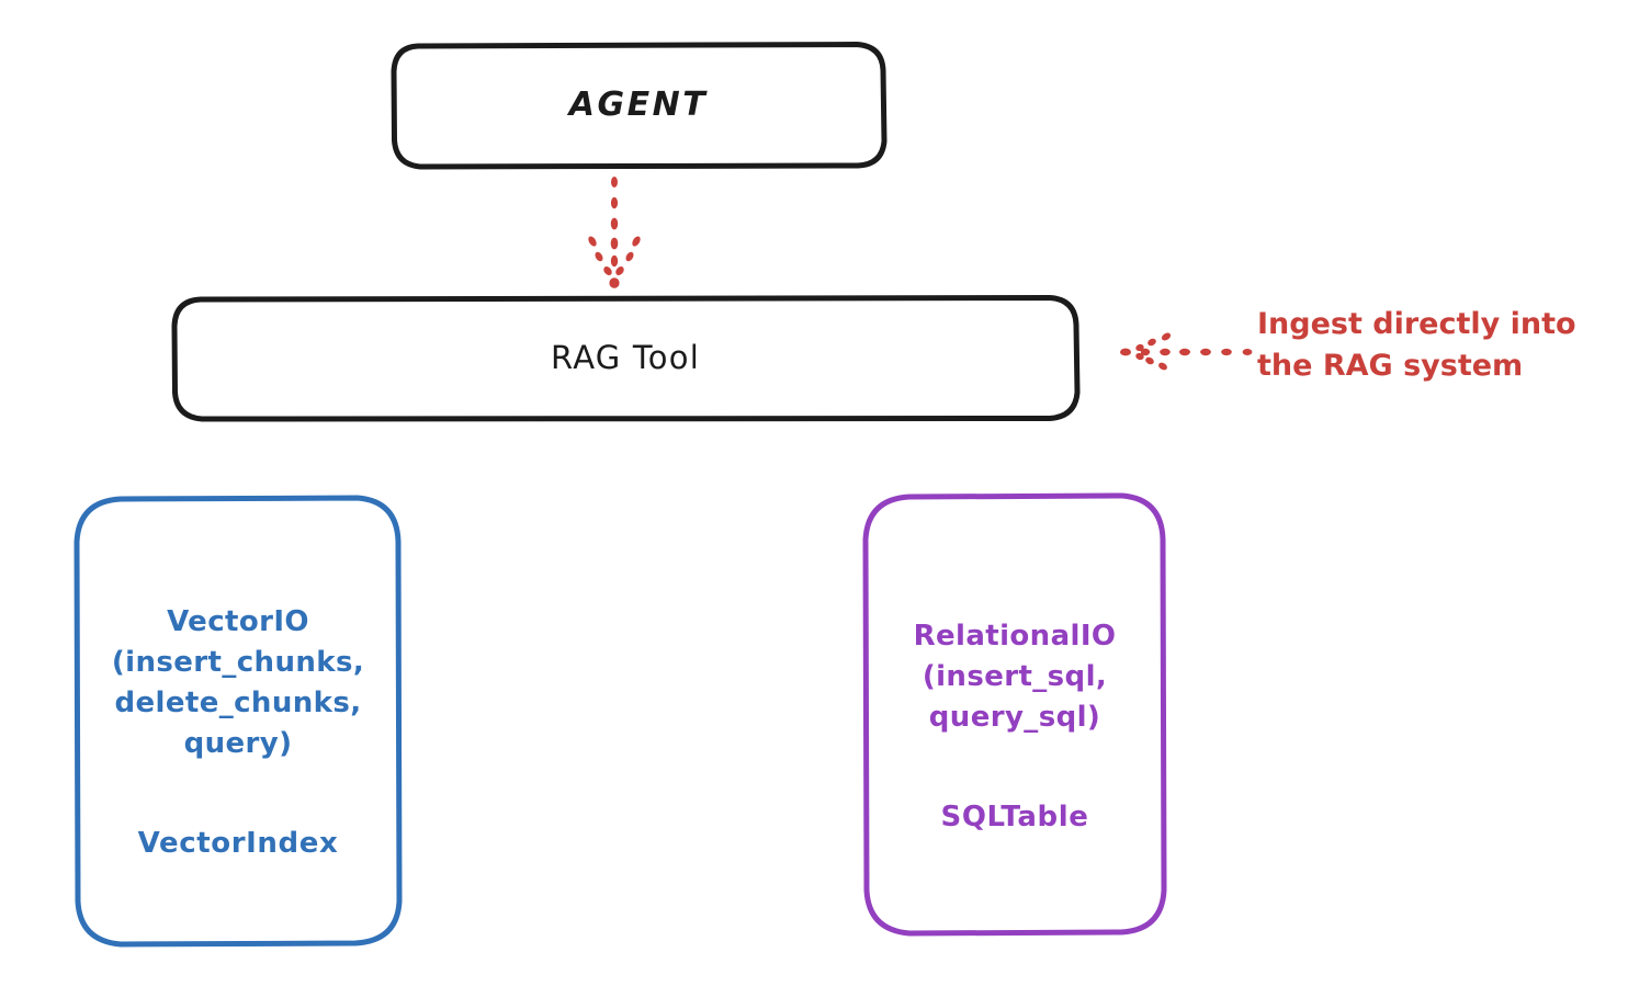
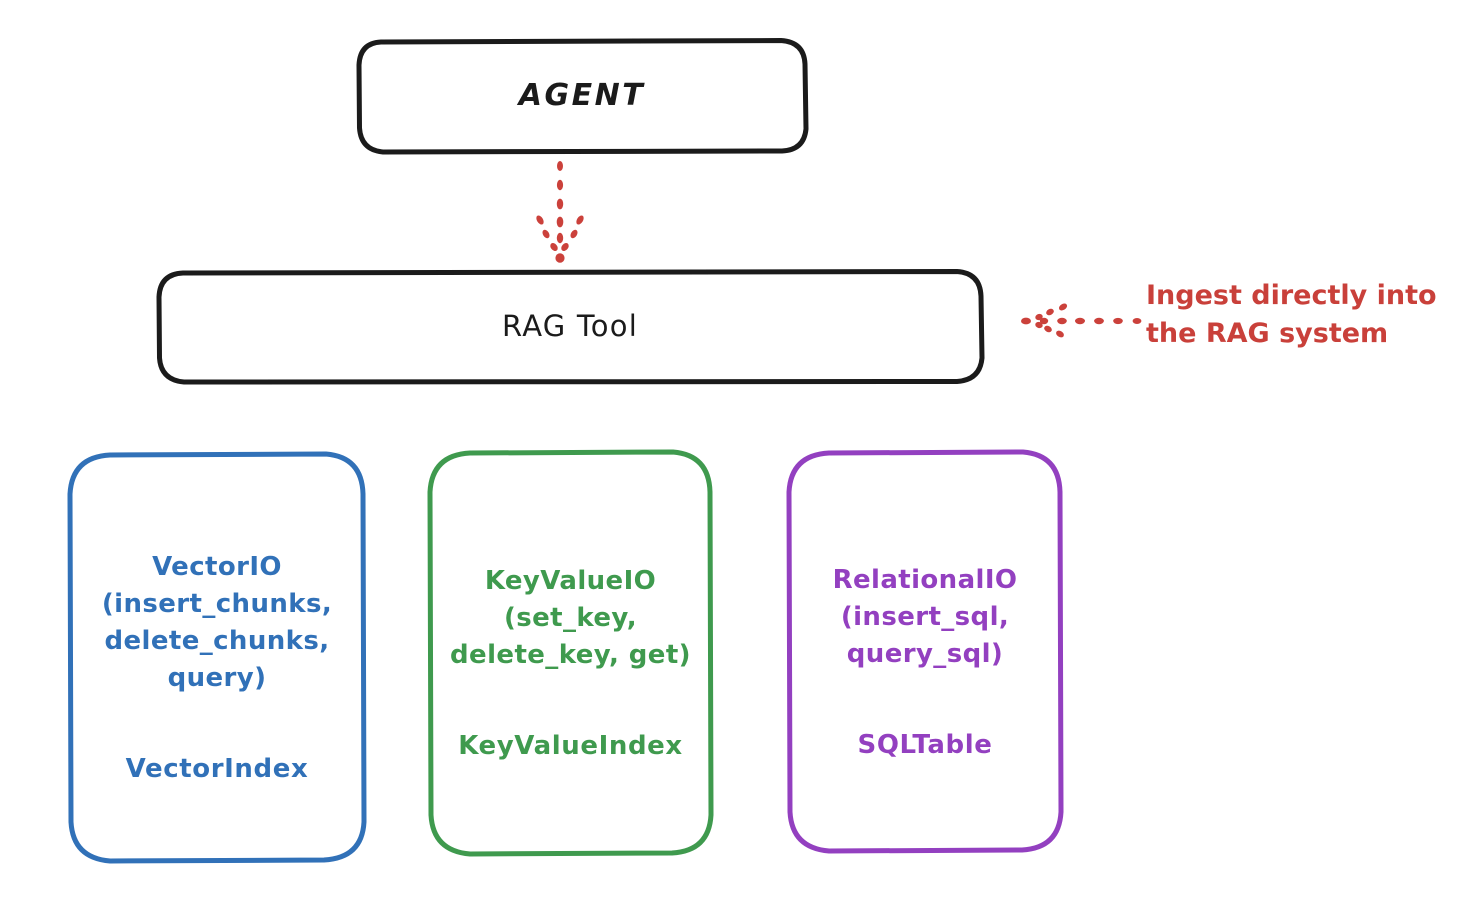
  AGENT
  RAG Tool
  Ingest directly into
  the RAG system
  VectorIO
  (insert_chunks,
  delete_chunks,
  query) VectorIndex
+ KeyValueIO
+ (set_key,
+ delete_key, get) KeyValueIndex
  RelationalIO
  (insert_sql,
  query_sql) SQLTable
